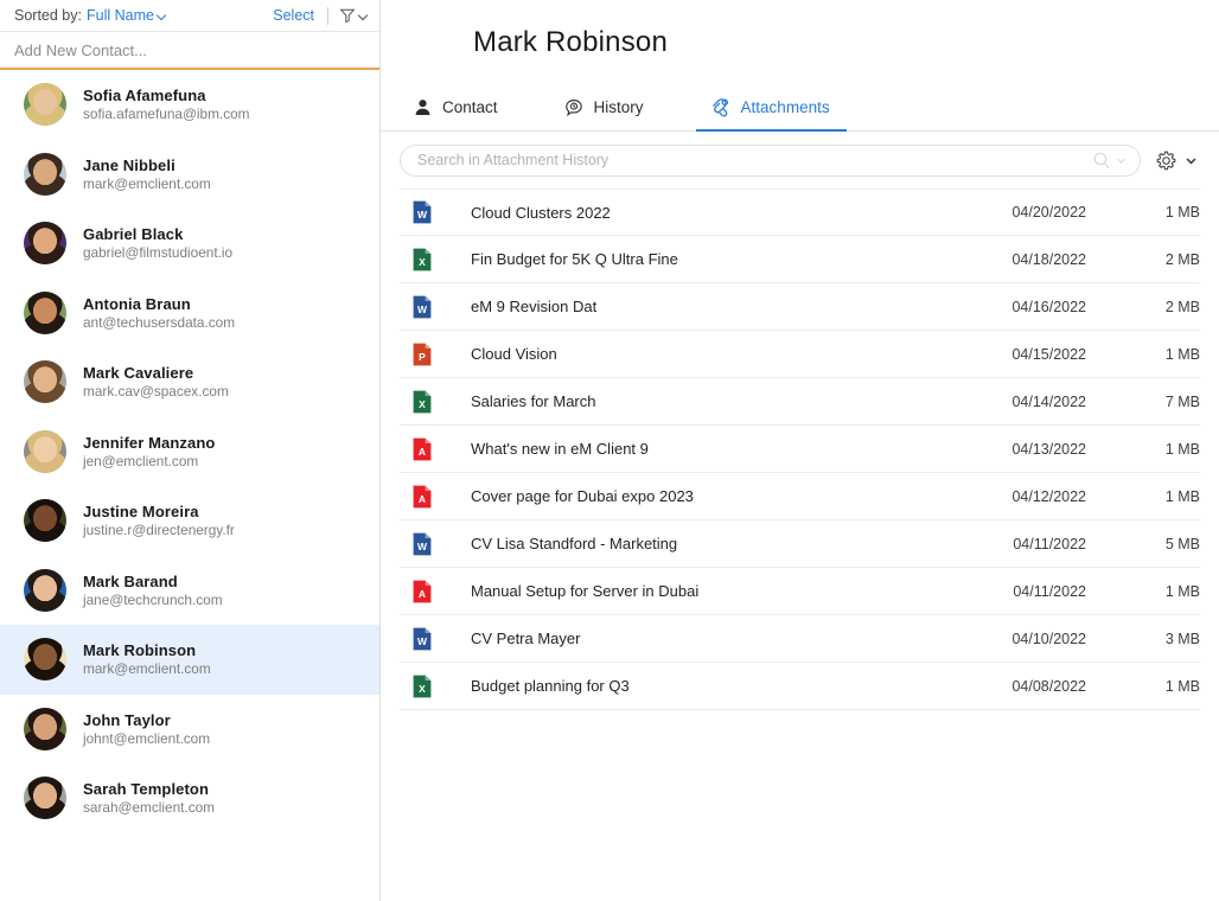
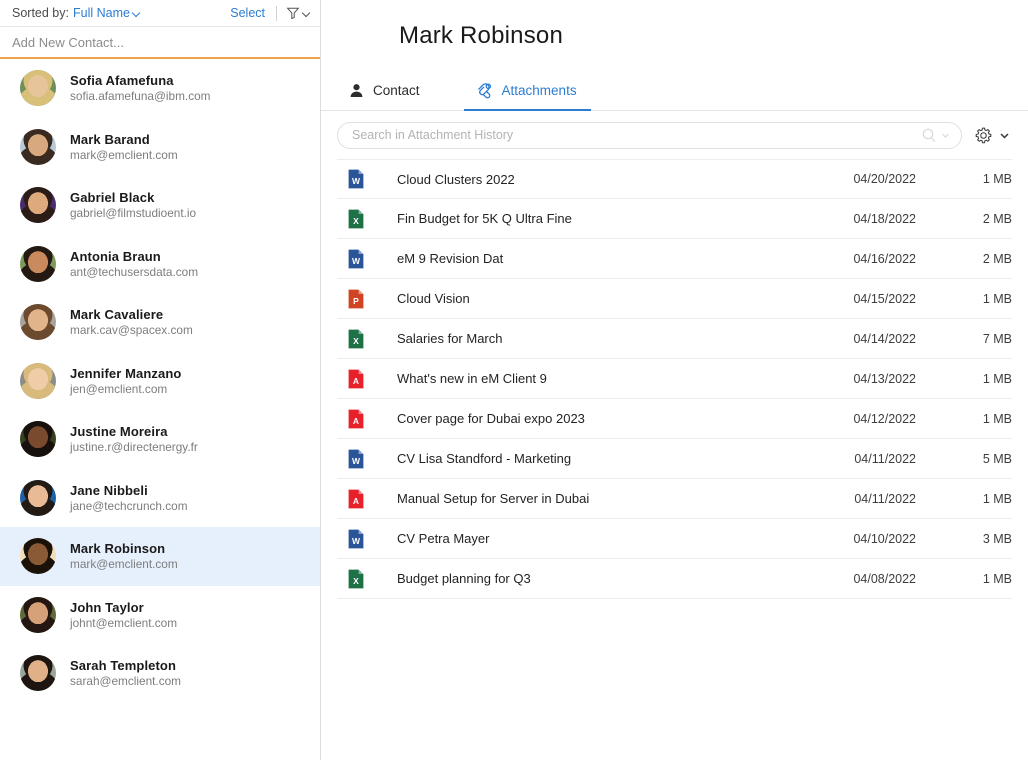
  Sorted by:
  Full Name
  Select
  Add New Contact...
  Sofia Afamefuna
  sofia.afamefuna@ibm.com
- Jane Nibbeli
+ Mark Barand
  mark@emclient.com
  Gabriel Black
  gabriel@filmstudioent.io
  Antonia Braun
  ant@techusersdata.com
  Mark Cavaliere
  mark.cav@spacex.com
  Jennifer Manzano
  jen@emclient.com
  Justine Moreira
  justine.r@directenergy.fr
- Mark Barand
+ Jane Nibbeli
  jane@techcrunch.com
  Mark Robinson
  mark@emclient.com
  John Taylor
  johnt@emclient.com
  Sarah Templeton
  sarah@emclient.com
  Mark Robinson
  Contact
- History
  Attachments
  Search in Attachment History
  W
  Cloud Clusters 2022
  04/20/2022
  1 MB
  X
  Fin Budget for 5K Q Ultra Fine
  04/18/2022
  2 MB
  W
  eM 9 Revision Dat
  04/16/2022
  2 MB
  P
  Cloud Vision
  04/15/2022
  1 MB
  X
  Salaries for March
  04/14/2022
  7 MB
  A
  What's new in eM Client 9
  04/13/2022
  1 MB
  A
  Cover page for Dubai expo 2023
  04/12/2022
  1 MB
  W
  CV Lisa Standford - Marketing
  04/11/2022
  5 MB
  A
  Manual Setup for Server in Dubai
  04/11/2022
  1 MB
  W
  CV Petra Mayer
  04/10/2022
  3 MB
  X
  Budget planning for Q3
  04/08/2022
  1 MB
